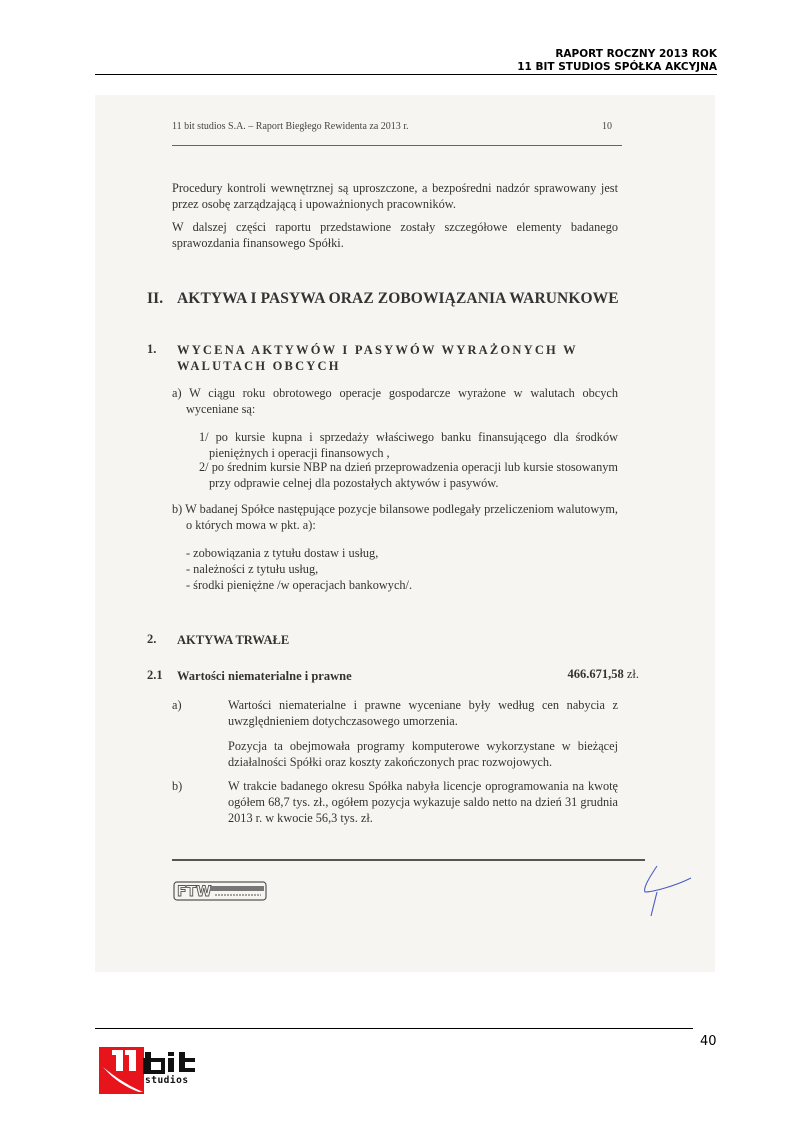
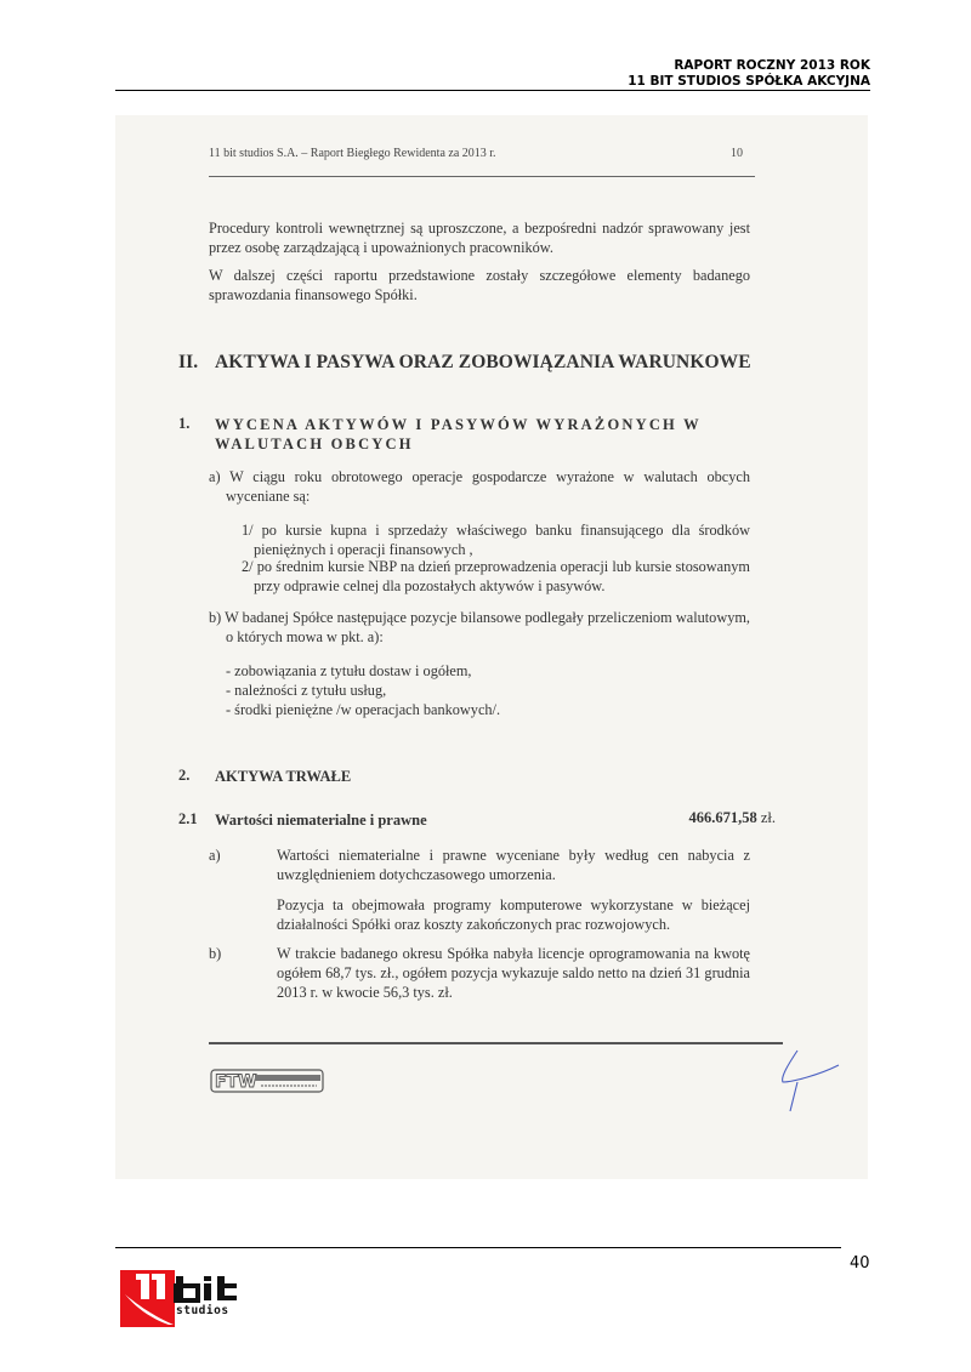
  RAPORT ROCZNY 2013 ROK
  11 BIT STUDIOS SPÓŁKA AKCYJNA
  11 bit studios S.A. – Raport Biegłego Rewidenta za 2013 r.
  10
  Procedury kontroli wewnętrznej są uproszczone, a bezpośredni nadzór sprawowany jest przez osobę zarządzającą i upoważnionych pracowników.
  W dalszej części raportu przedstawione zostały szczegółowe elementy badanego sprawozdania finansowego Spółki.
  II.
  AKTYWA I PASYWA ORAZ ZOBOWIĄZANIA WARUNKOWE
  1.
  WYCENA AKTYWÓW I PASYWÓW WYRAŻONYCH W WALUTACH OBCYCH
  a) W ciągu roku obrotowego operacje gospodarcze wyrażone w walutach obcych wyceniane są:
  1/ po kursie kupna i sprzedaży właściwego banku finansującego dla środków pieniężnych i operacji finansowych ,
  2/ po średnim kursie NBP na dzień przeprowadzenia operacji lub kursie stosowanym przy odprawie celnej dla pozostałych aktywów i pasywów.
  b) W badanej Spółce następujące pozycje bilansowe podlegały przeliczeniom walutowym, o których mowa w pkt. a):
- - zobowiązania z tytułu dostaw i usług,
+ - zobowiązania z tytułu dostaw i ogółem,
  - należności z tytułu usług,
  - środki pieniężne /w operacjach bankowych/.
  2.
  AKTYWA TRWAŁE
  2.1
  Wartości niematerialne i prawne
  466.671,58 zł.
  a)
  Wartości niematerialne i prawne wyceniane były według cen nabycia z uwzględnieniem dotychczasowego umorzenia.
  Pozycja ta obejmowała programy komputerowe wykorzystane w bieżącej działalności Spółki oraz koszty zakończonych prac rozwojowych.
  b)
  W trakcie badanego okresu Spółka nabyła licencje oprogramowania na kwotę ogółem 68,7 tys. zł., ogółem pozycja wykazuje saldo netto na dzień 31 grudnia 2013 r. w kwocie 56,3 tys. zł.
  FTW
  40
  studios
